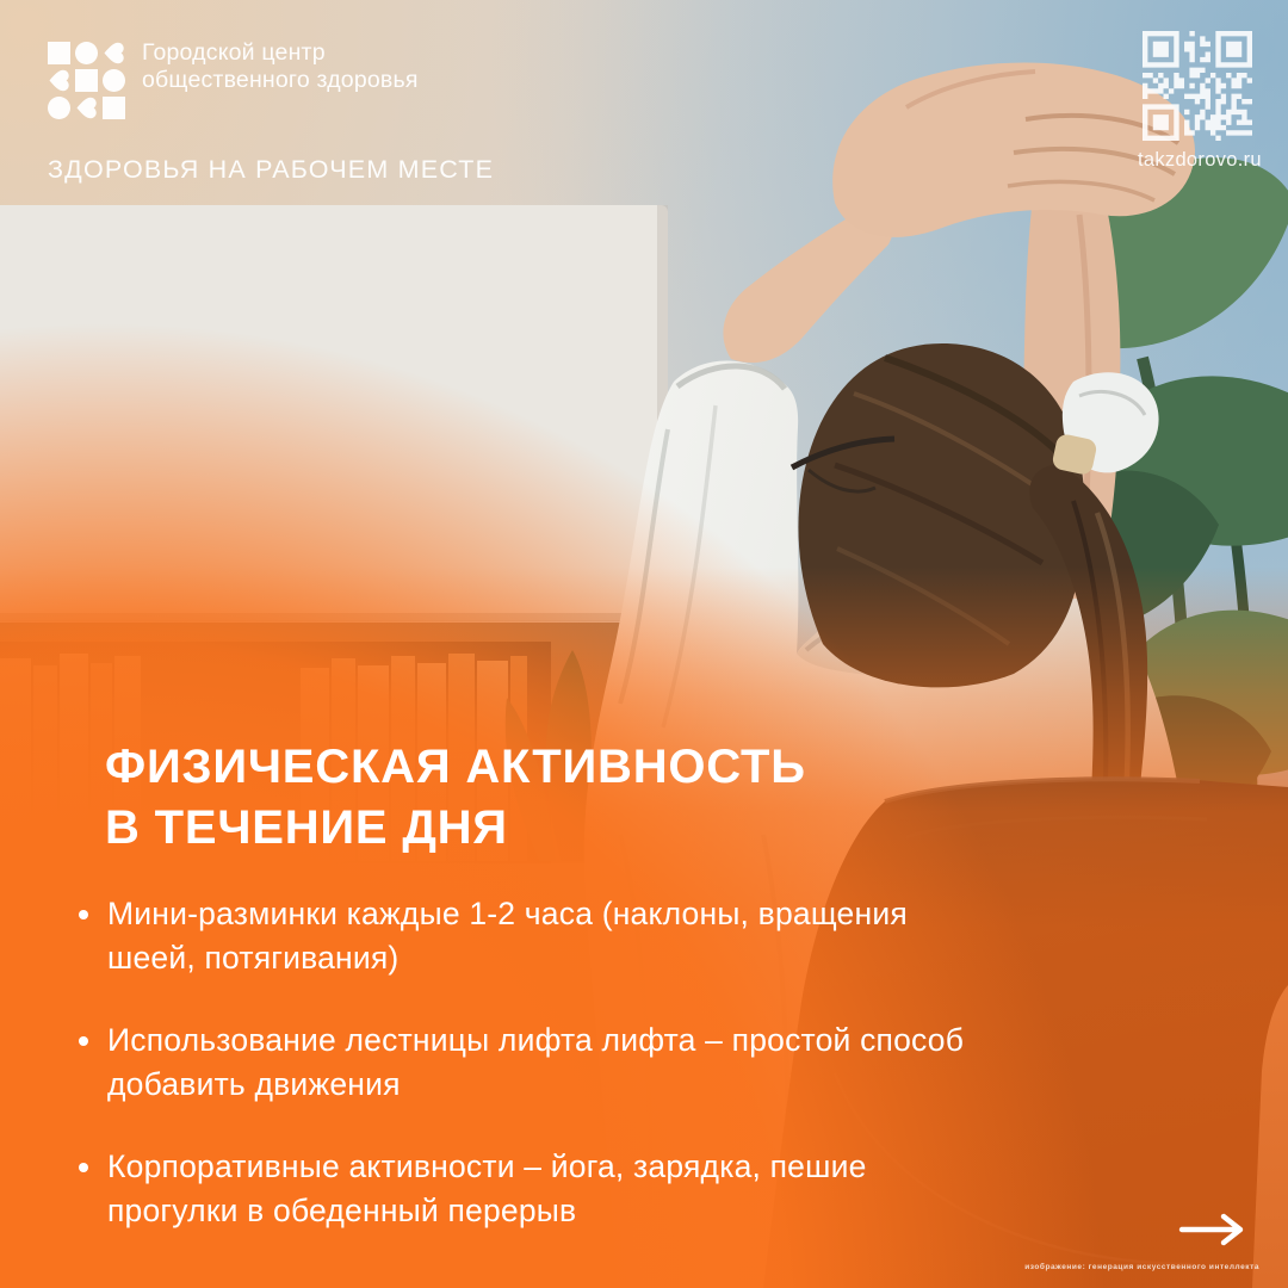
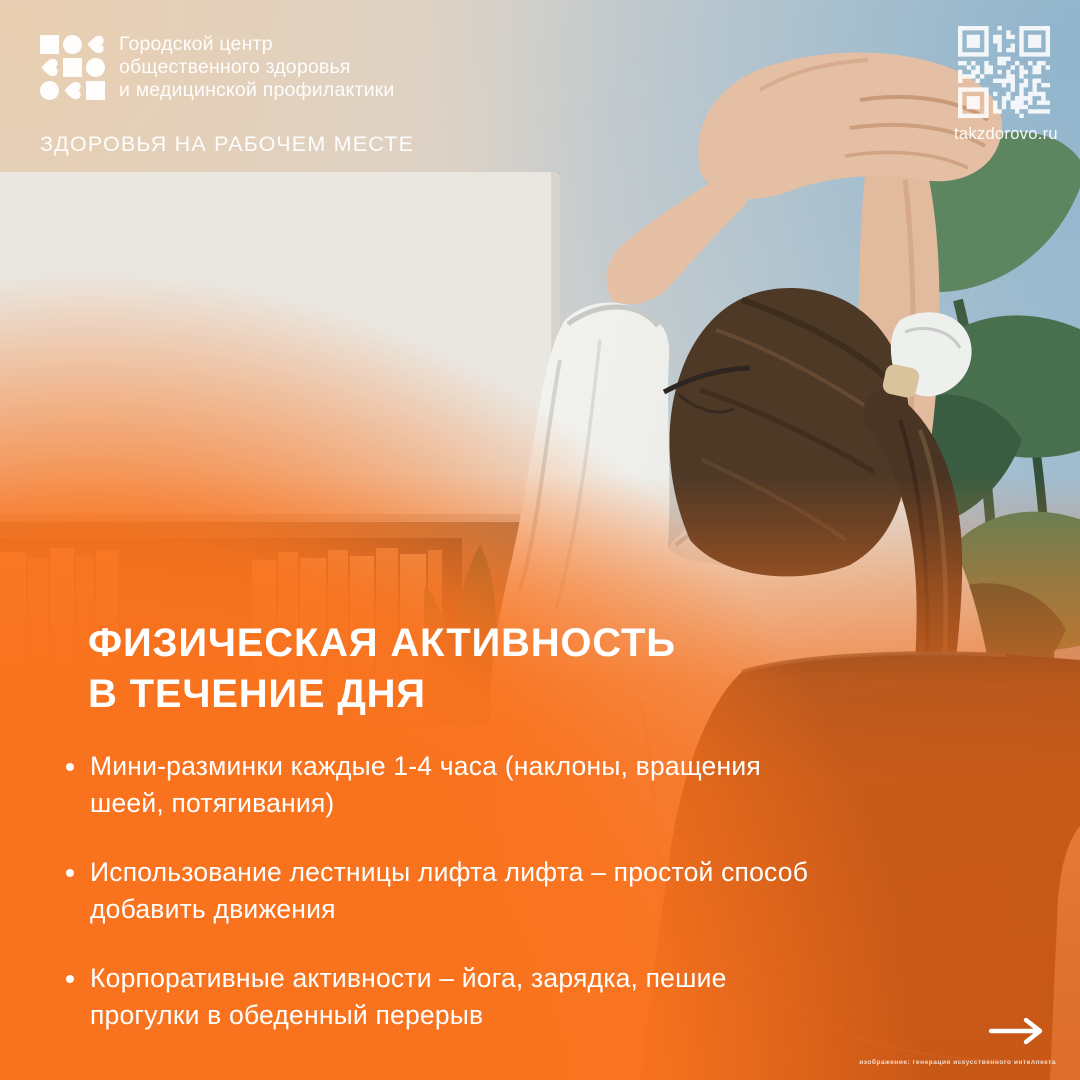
  Городской центр
  общественного здоровья
+ и медицинской профилактики
  ЗДОРОВЬЯ НА РАБОЧЕМ МЕСТЕ
  takzdorovo.ru
  ФИЗИЧЕСКАЯ АКТИВНОСТЬ
  В ТЕЧЕНИЕ ДНЯ
- Мини-разминки каждые 1-2 часа (наклоны, вращения шеей, потягивания)
+ Мини-разминки каждые 1-4 часа (наклоны, вращения шеей, потягивания)
  Использование лестницы лифта лифта – простой способ добавить движения
  Корпоративные активности – йога, зарядка, пешие прогулки в обеденный перерыв
